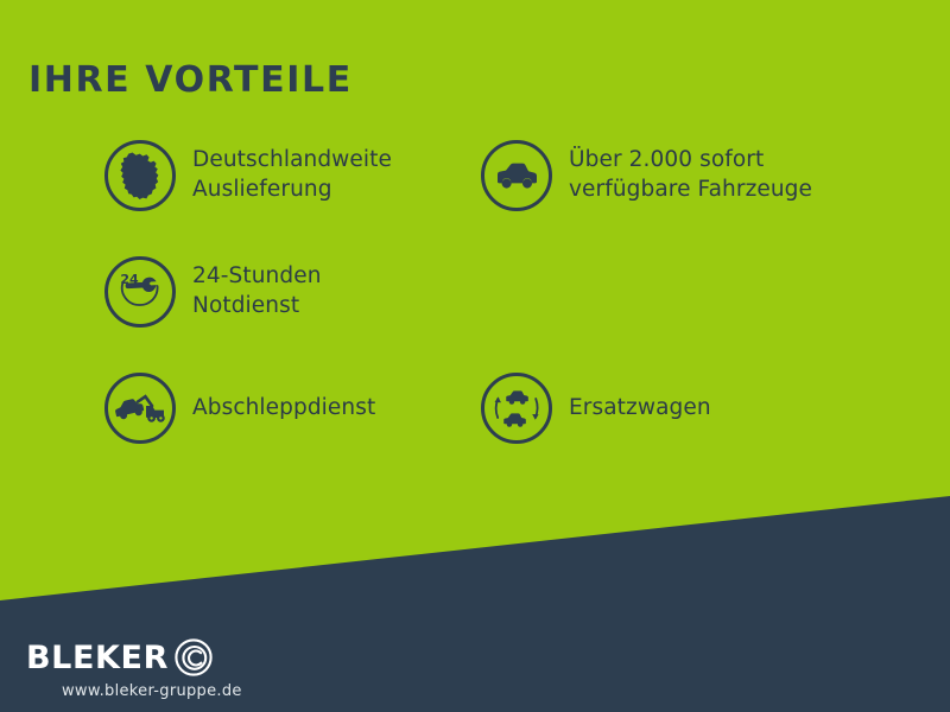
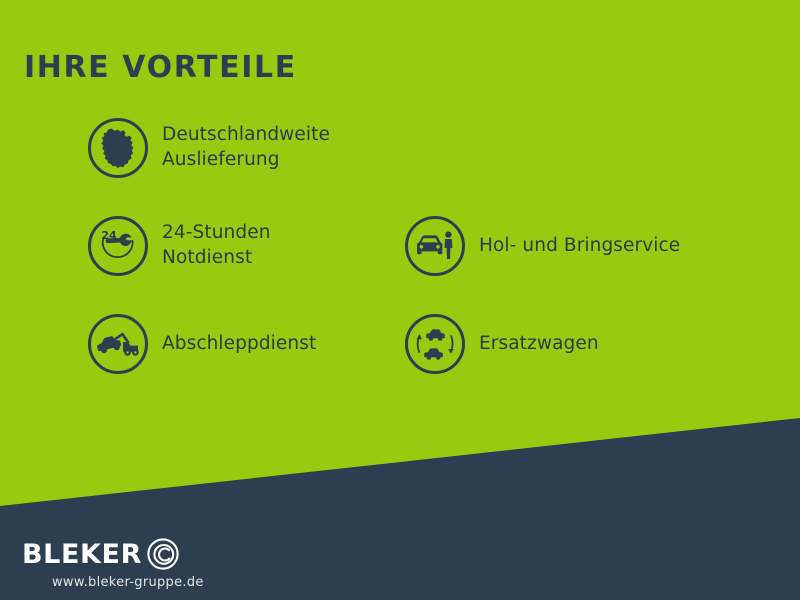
  IHRE VORTEILE
  Deutschlandweite
  Auslieferung
- Über 2.000 sofort
- verfügbare Fahrzeuge
  24
  24-Stunden
  Notdienst
+ Hol- und Bringservice
  Abschleppdienst
  Ersatzwagen
  BLEKER
  www.bleker-gruppe.de
